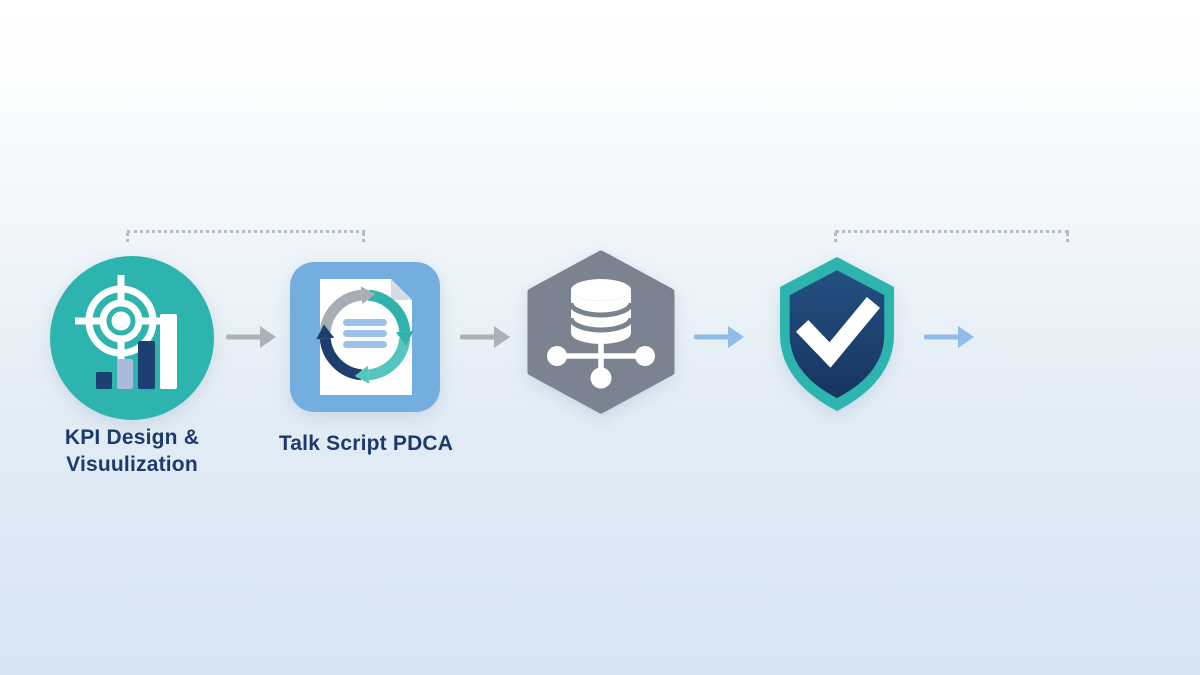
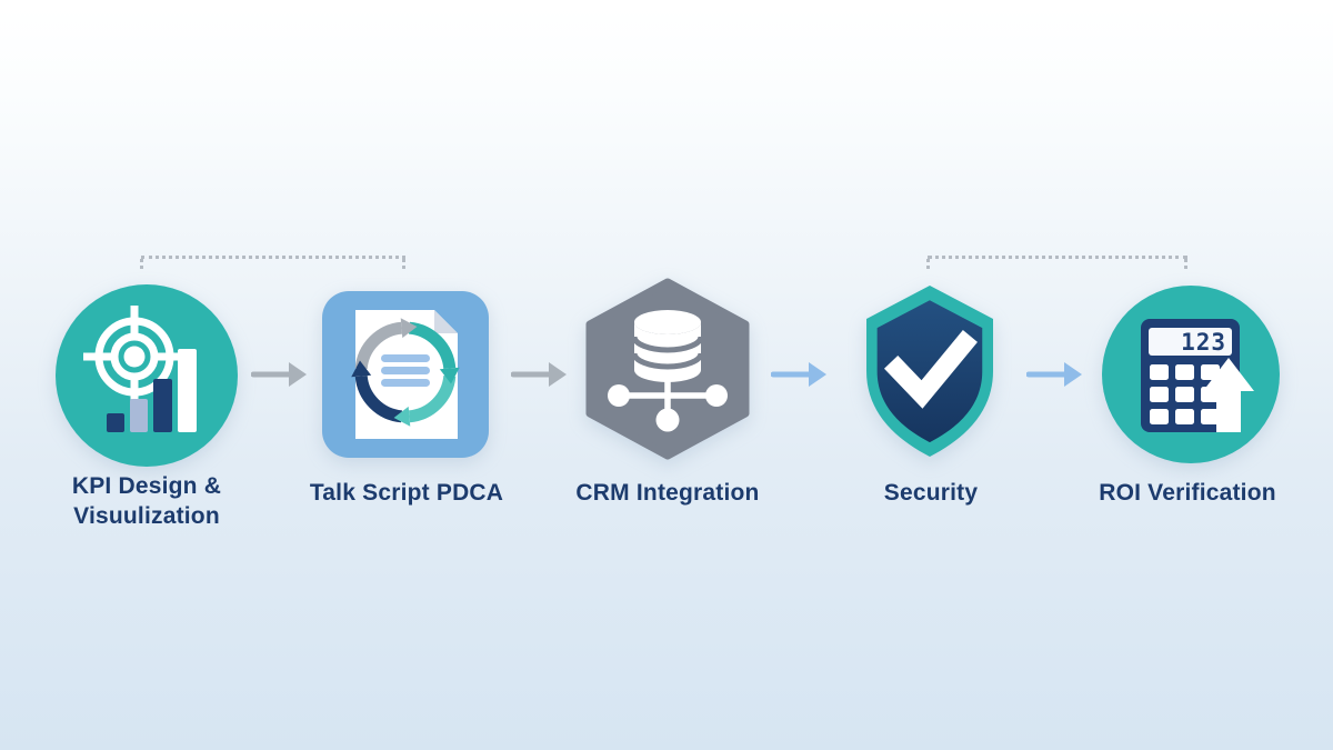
  KPI Design &
  Visuulization
  Talk Script PDCA
+ CRM Integration
+ Security
+ 123
+ ROI Verification
